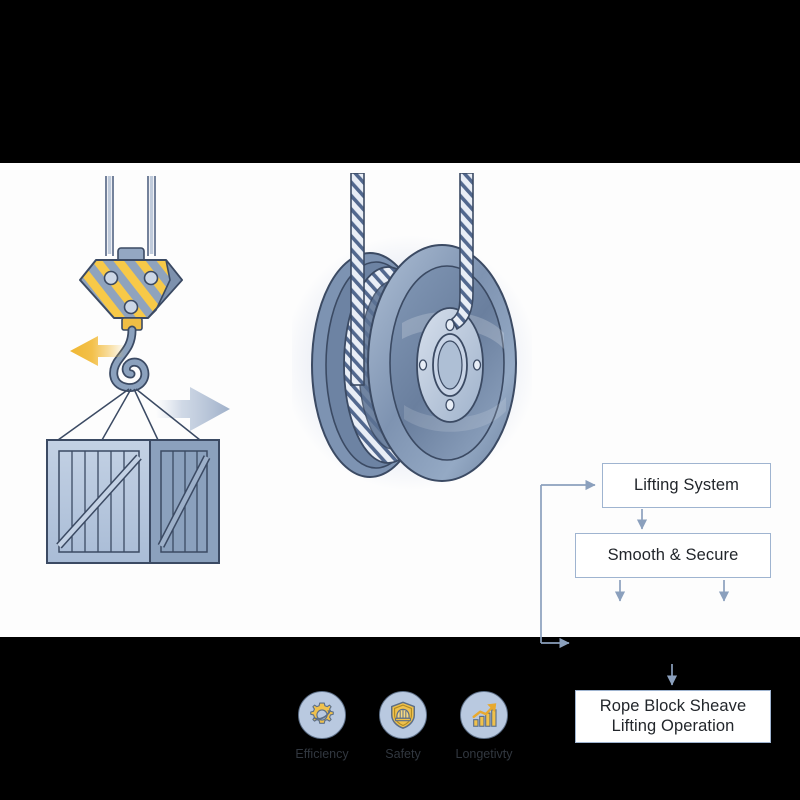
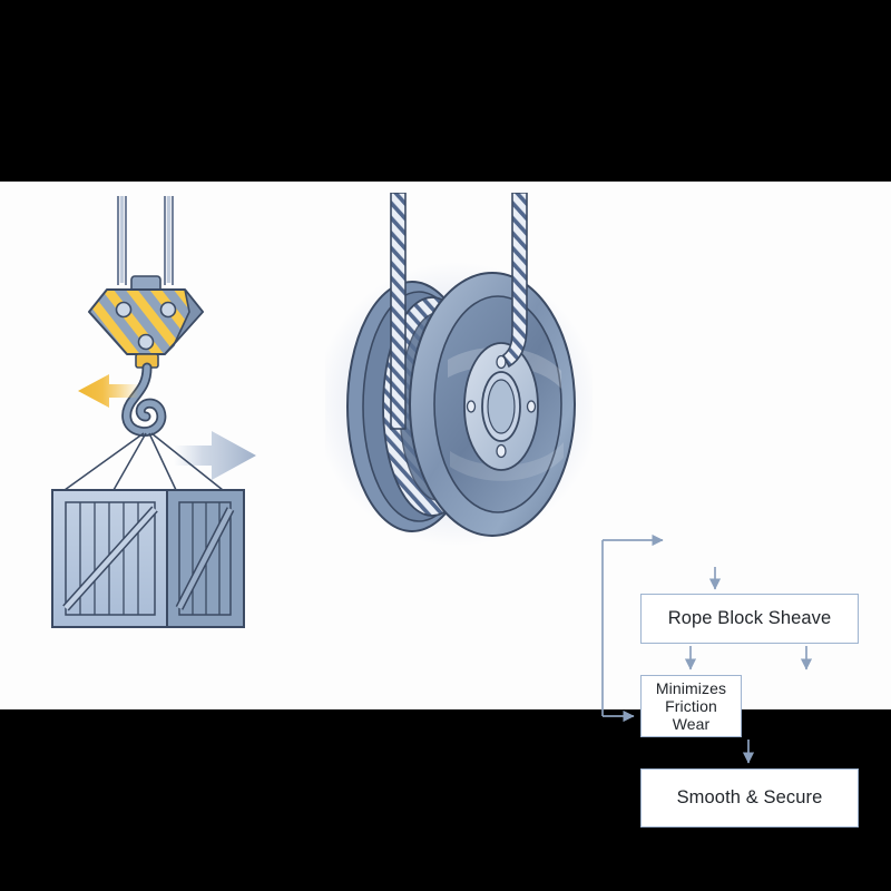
- Lifting System
- Smooth & Secure
+ Rope Block Sheave
+ Minimizes
+ Friction
+ Wear
- Rope Block Sheave
+ Smooth & Secure
- Lifting Operation
- Efficiency
- Safety
- Longetivty
